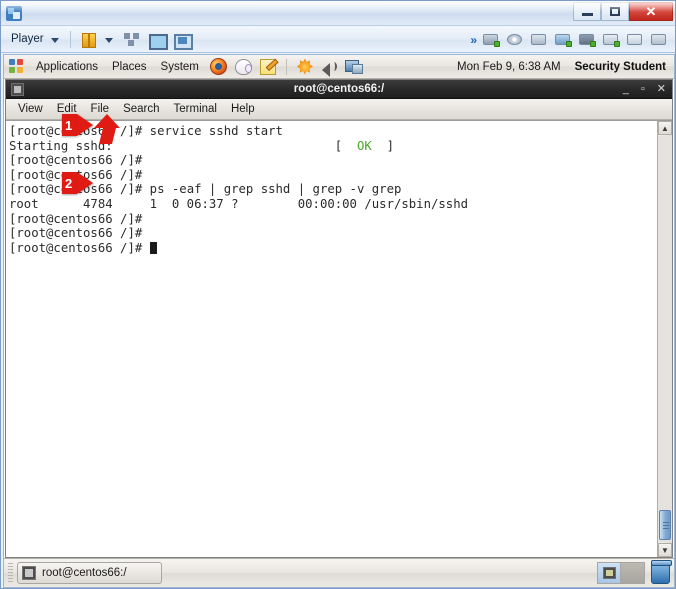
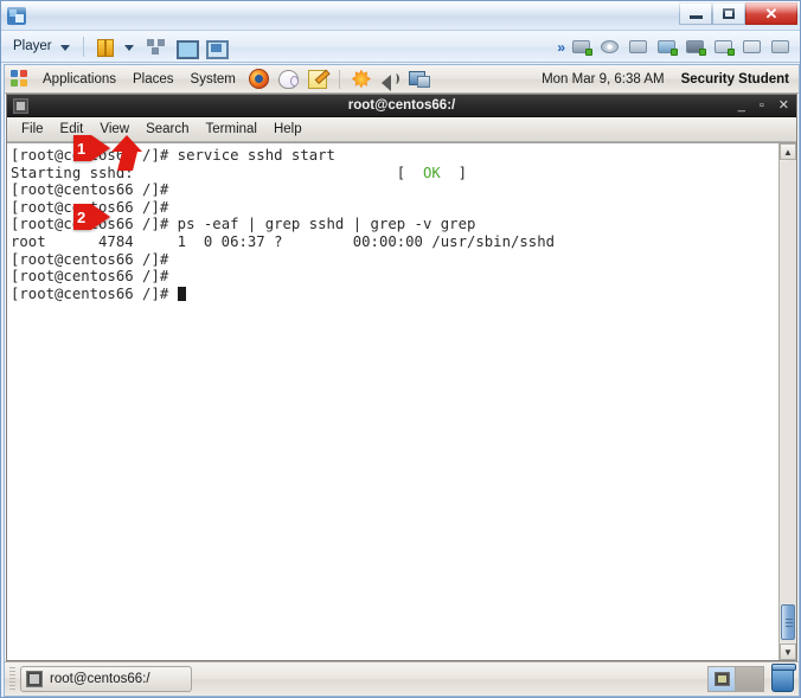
  Player
  »
  Applications
  Places
  System
- Mon Feb 9, 6:38 AM
+ Mon Mar 9, 6:38 AM
  Security Student
  root@centos66:/
  _
  ▫
  ✕
- View
+ File
  Edit
- File
+ View
  Search
  Terminal
  Help
  [root@ctos /]# service sshd start Starting sshd: [ OK ] [root@centos66 /]# [root@ctos66 /]# [root@ctos66 /]# ps -eaf | grep sshd | grep -v grep root 4784 1 0 06:37 ? 00:00:00 /usr/sbin/sshd [root@centos66 /]# [root@centos66 /]# [root@centos66 /]#
  ▲
  ▼
  root@centos66:/
  1
  2
